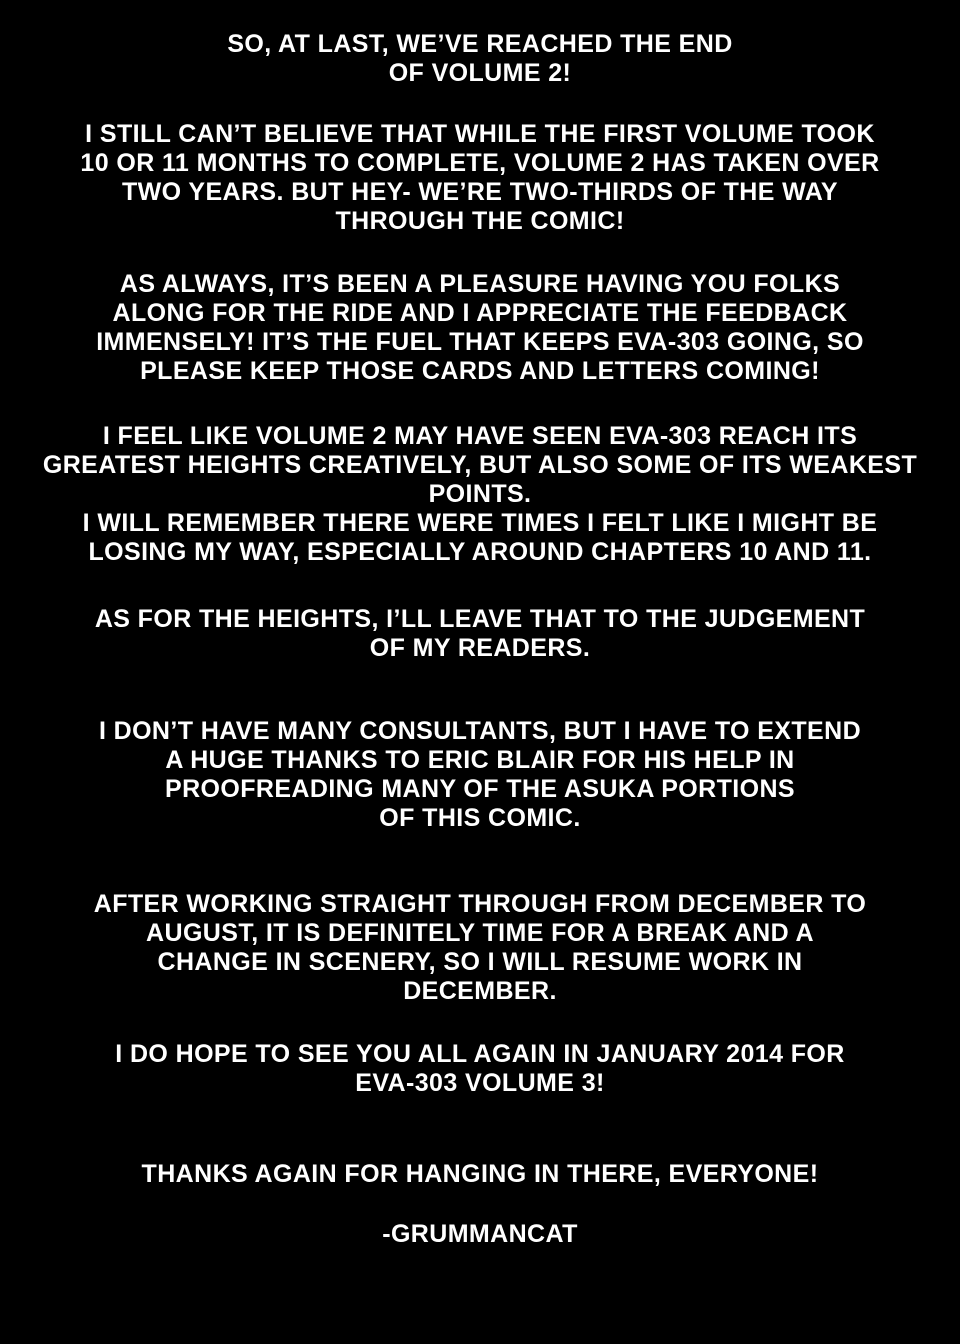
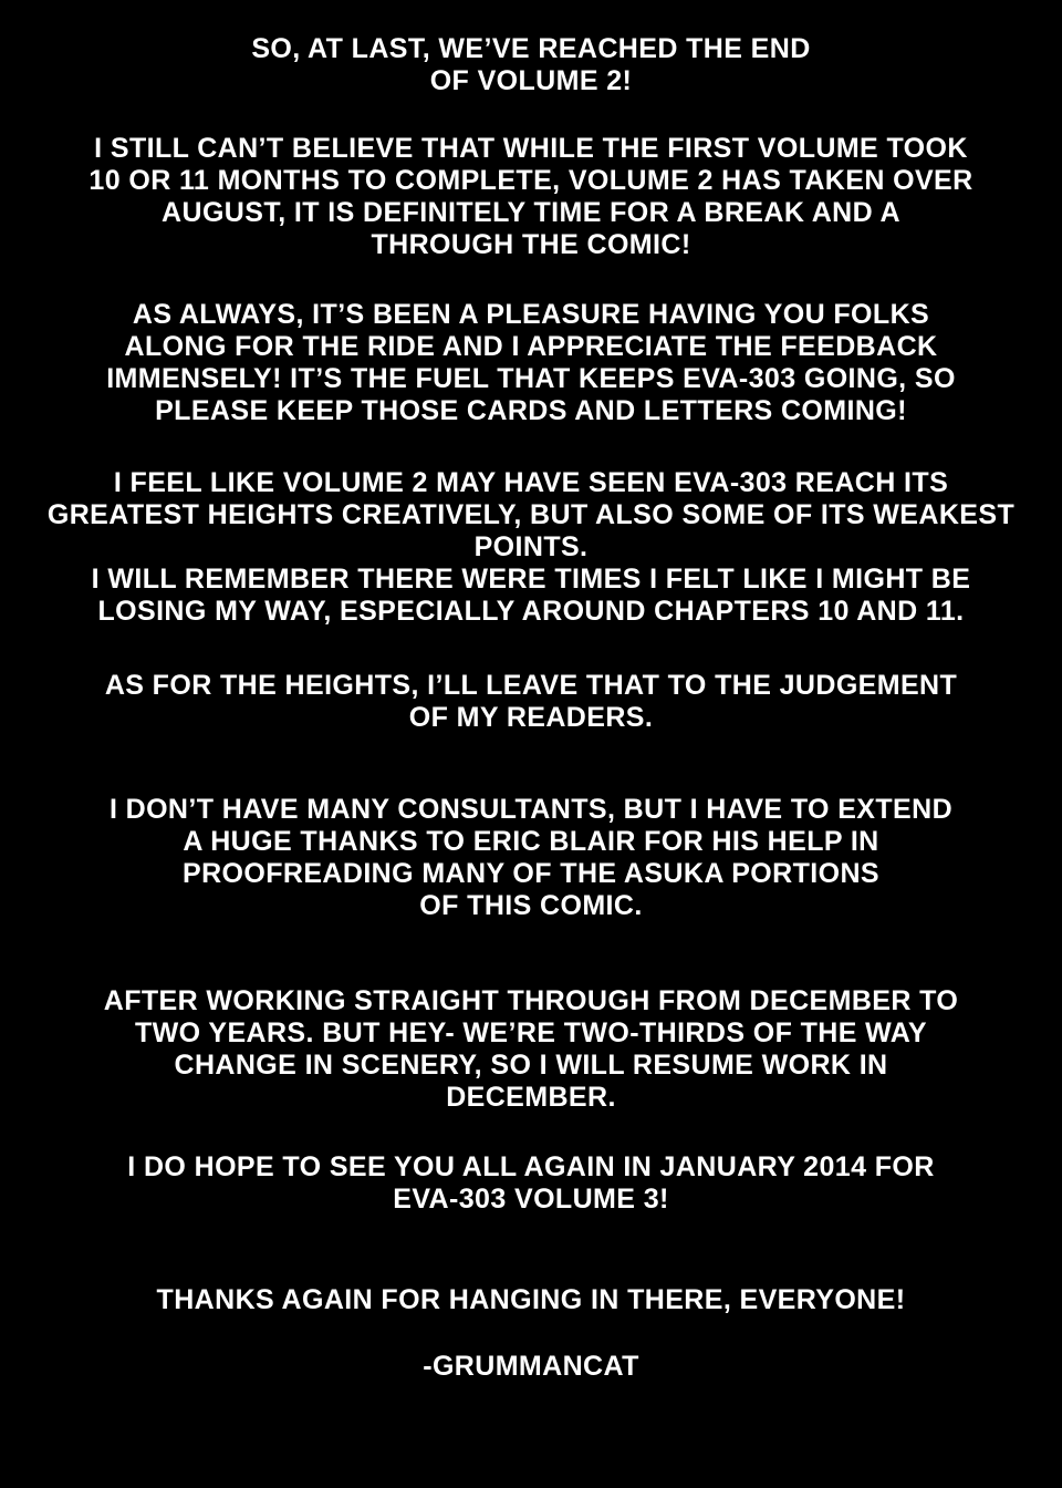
  SO, AT LAST, WE’VE REACHED THE END
  OF VOLUME 2!
  I STILL CAN’T BELIEVE THAT WHILE THE FIRST VOLUME TOOK
  10 OR 11 MONTHS TO COMPLETE, VOLUME 2 HAS TAKEN OVER
- TWO YEARS. BUT HEY- WE’RE TWO-THIRDS OF THE WAY
+ AUGUST, IT IS DEFINITELY TIME FOR A BREAK AND A
  THROUGH THE COMIC!
  AS ALWAYS, IT’S BEEN A PLEASURE HAVING YOU FOLKS
  ALONG FOR THE RIDE AND I APPRECIATE THE FEEDBACK
  IMMENSELY! IT’S THE FUEL THAT KEEPS EVA-303 GOING, SO
  PLEASE KEEP THOSE CARDS AND LETTERS COMING!
  I FEEL LIKE VOLUME 2 MAY HAVE SEEN EVA-303 REACH ITS
  GREATEST HEIGHTS CREATIVELY, BUT ALSO SOME OF ITS WEAKEST
  POINTS.
  I WILL REMEMBER THERE WERE TIMES I FELT LIKE I MIGHT BE
  LOSING MY WAY, ESPECIALLY AROUND CHAPTERS 10 AND 11.
  AS FOR THE HEIGHTS, I’LL LEAVE THAT TO THE JUDGEMENT
  OF MY READERS.
  I DON’T HAVE MANY CONSULTANTS, BUT I HAVE TO EXTEND
  A HUGE THANKS TO ERIC BLAIR FOR HIS HELP IN
  PROOFREADING MANY OF THE ASUKA PORTIONS
  OF THIS COMIC.
  AFTER WORKING STRAIGHT THROUGH FROM DECEMBER TO
- AUGUST, IT IS DEFINITELY TIME FOR A BREAK AND A
+ TWO YEARS. BUT HEY- WE’RE TWO-THIRDS OF THE WAY
  CHANGE IN SCENERY, SO I WILL RESUME WORK IN
  DECEMBER.
  I DO HOPE TO SEE YOU ALL AGAIN IN JANUARY 2014 FOR
  EVA-303 VOLUME 3!
  THANKS AGAIN FOR HANGING IN THERE, EVERYONE!
  -GRUMMANCAT
